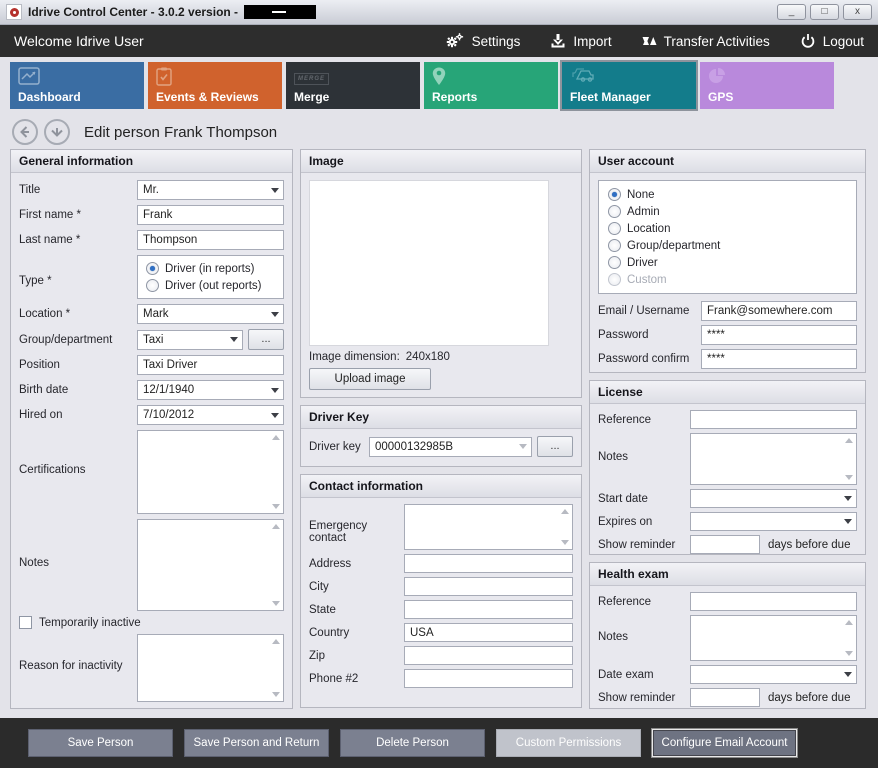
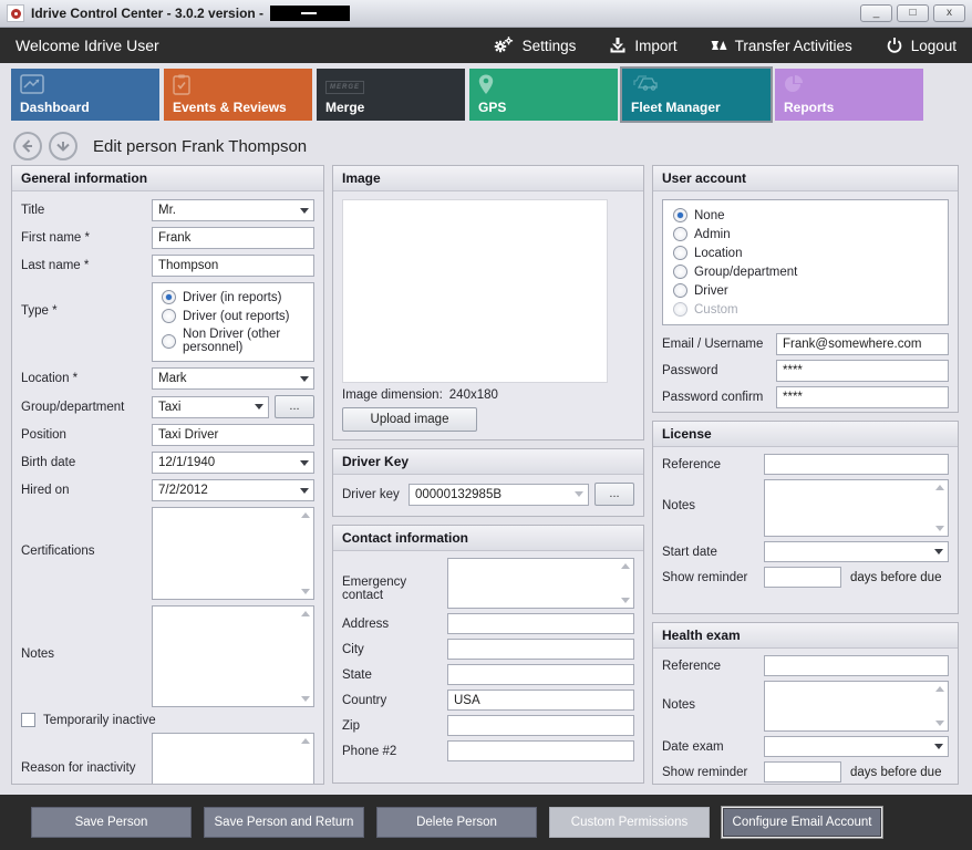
  Idrive Control Center - 3.0.2 version -
  _
  □
  x
  Welcome Idrive User
  Settings
  Import
  Transfer Activities
  Logout
  Dashboard
  Events & Reviews
  Merge
- Reports
+ GPS
  Fleet Manager
- GPS
+ Reports
  Edit person Frank Thompson
  General information
  Title
  Mr.
  First name *
  Frank
  Last name *
  Thompson
  Type *
  Driver (in reports)
  Driver (out reports)
+ Non Driver (other personnel)
  Location *
  Mark
  Group/department
  Taxi
  ...
  Position
  Taxi Driver
  Birth date
  12/1/1940
  Hired on
- 7/10/2012
+ 7/2/2012
  Certifications
  Notes
  Temporarily inactive
  Reason for inactivity
  Image
  Image dimension: 240x180
  Upload image
  Driver Key
  Driver key
  00000132985B
  ...
  Contact information
  Emergency contact
  Address
  City
  State
  Country
  USA
  Zip
  Phone #2
  User account
  None
  Admin
  Location
  Group/department
  Driver
  Custom
  Email / Username
  Frank@somewhere.com
  Password
  ****
  Password confirm
  ****
  License
  Reference
  Notes
  Start date
- Expires on
  Show reminder
  days before due
  Health exam
  Reference
  Notes
  Date exam
  Show reminder
  days before due
  Save Person
  Save Person and Return
  Delete Person
  Custom Permissions
  Configure Email Account
